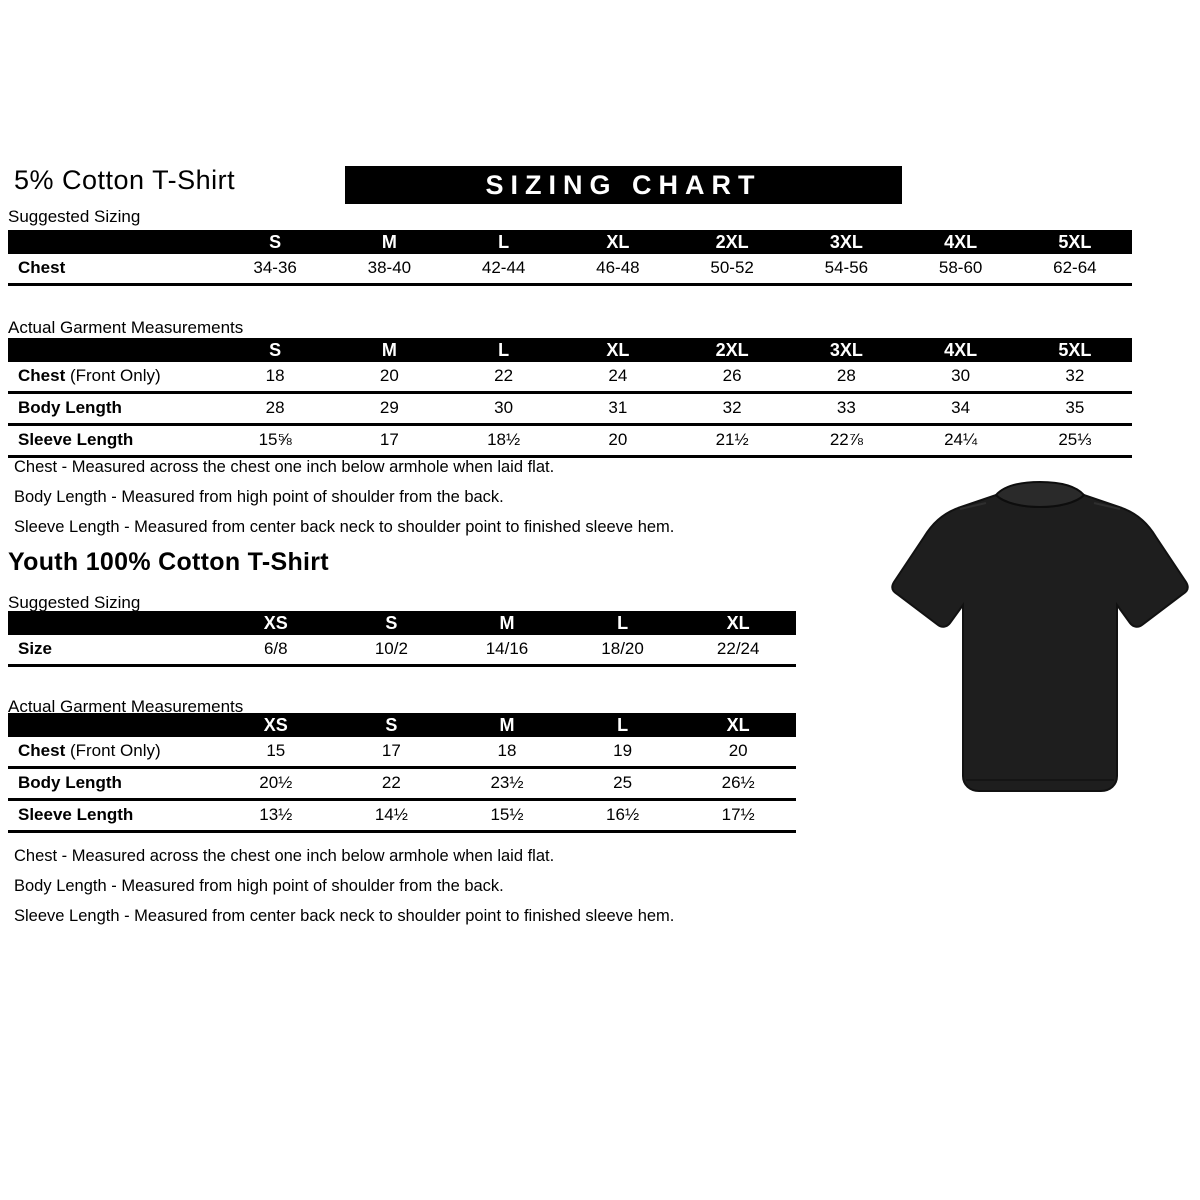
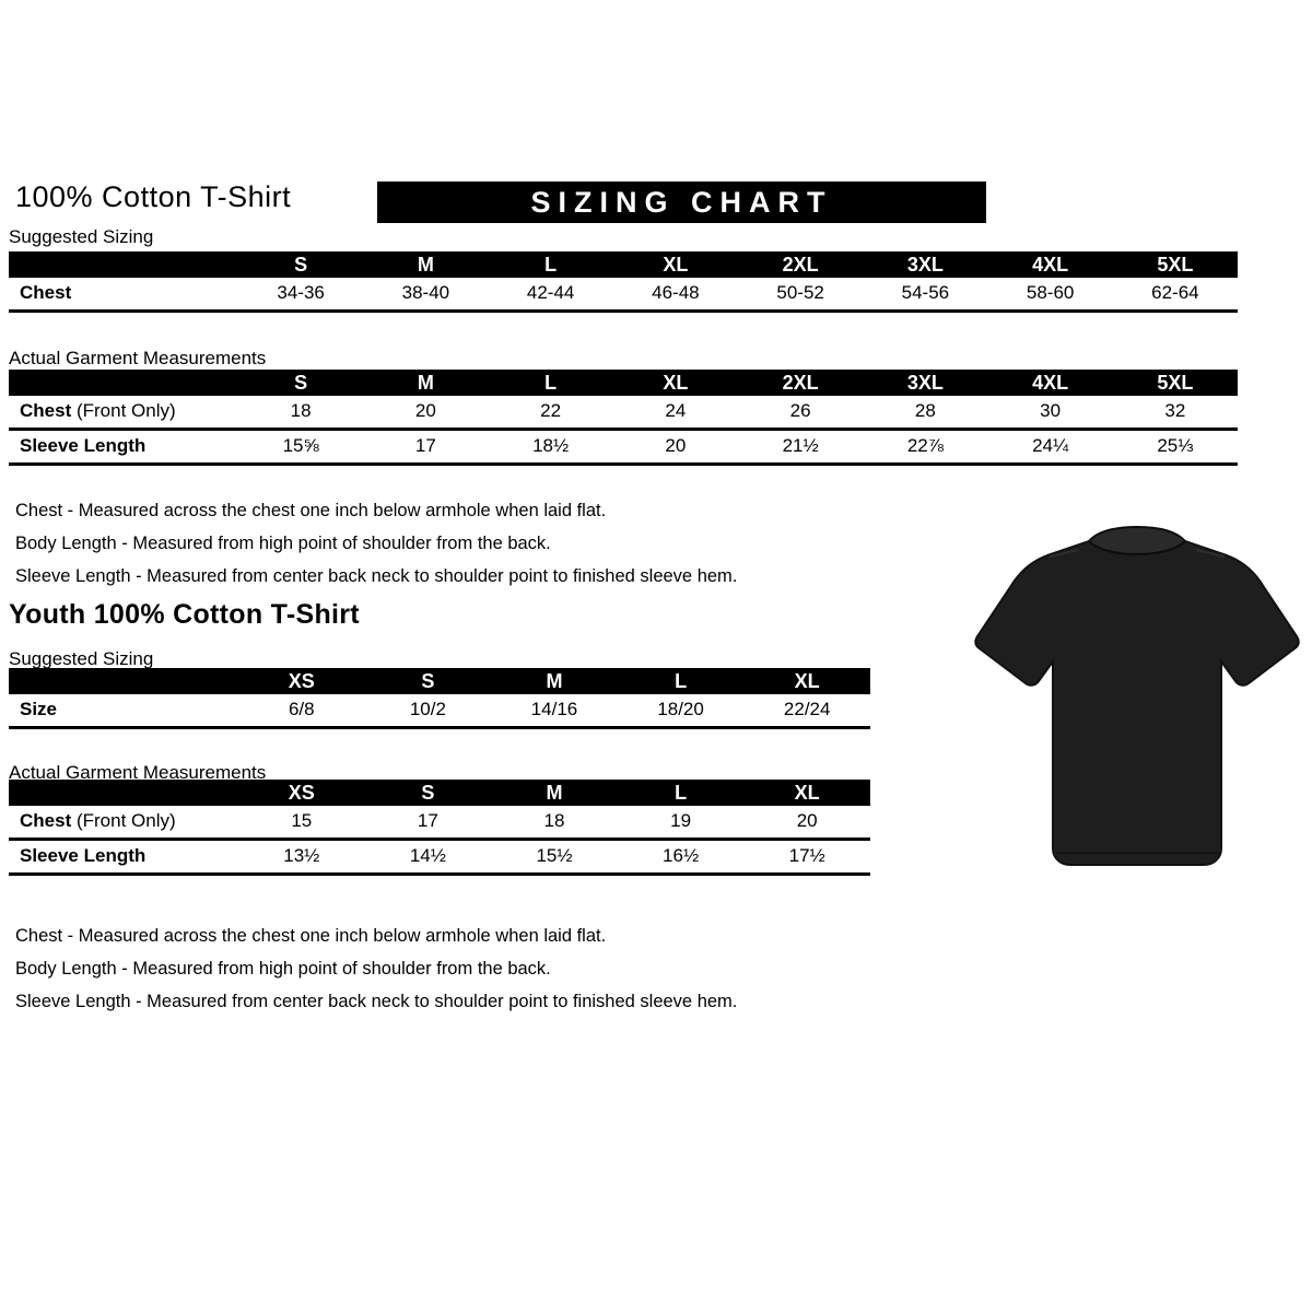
- 5% Cotton T-Shirt
+ 100% Cotton T-Shirt
  SIZING CHART
  Suggested Sizing
  	S	M	L	XL	2XL	3XL	4XL	5XL
  Chest	34-36	38-40	42-44	46-48	50-52	54-56	58-60	62-64
  Actual Garment Measurements
  	S	M	L	XL	2XL	3XL	4XL	5XL
  Chest (Front Only)	18	20	22	24	26	28	30	32
- Body Length	28	29	30	31	32	33	34	35
  Sleeve Length	15⅝	17	18½	20	21½	22⅞	24¼	25⅓
  Chest - Measured across the chest one inch below armhole when laid flat.
  Body Length - Measured from high point of shoulder from the back.
  Sleeve Length - Measured from center back neck to shoulder point to finished sleeve hem.
  Youth 100% Cotton T-Shirt
  Suggested Sizing
  	XS	S	M	L	XL
  Size	6/8	10/2	14/16	18/20	22/24
  Actual Garment Measurements
  	XS	S	M	L	XL
  Chest (Front Only)	15	17	18	19	20
- Body Length	20½	22	23½	25	26½
  Sleeve Length	13½	14½	15½	16½	17½
  Chest - Measured across the chest one inch below armhole when laid flat.
  Body Length - Measured from high point of shoulder from the back.
  Sleeve Length - Measured from center back neck to shoulder point to finished sleeve hem.
